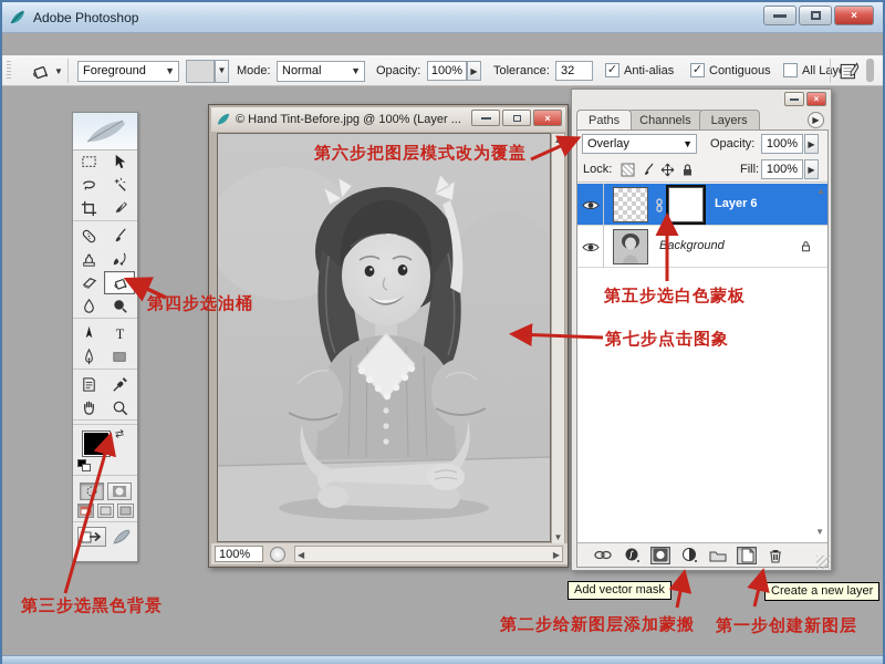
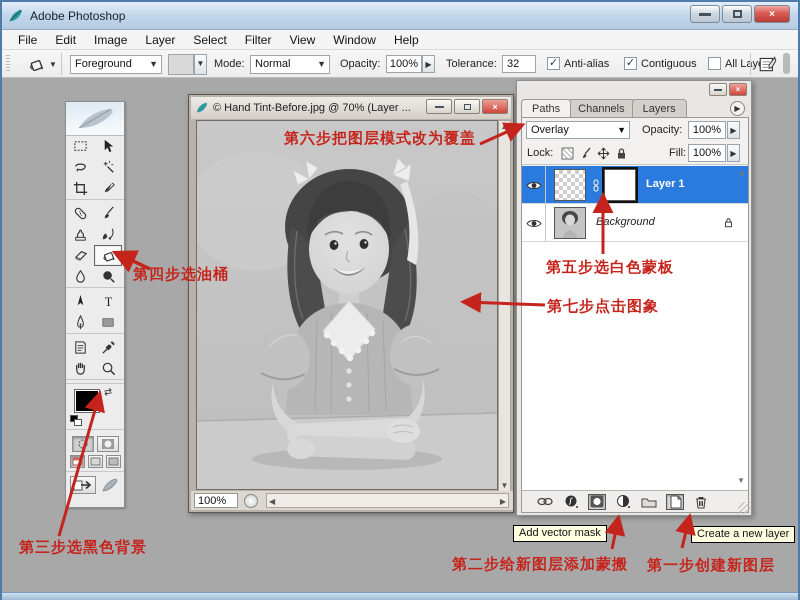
  Adobe Photoshop
  ×
+ File
+ Edit
+ Image
+ Layer
+ Select
+ Filter
+ View
+ Window
+ Help
  ▼
  Foreground
  ▼
  ▼
  Mode:
  Normal
  ▼
  Opacity:
  100%
  ▶
  Tolerance:
  32
  ✓
  Anti-alias
  ✓
  Contiguous
  T
- © Hand Tint-Before.jpg @ 100% (Layer ...
+ © Hand Tint-Before.jpg @ 70% (Layer ...
  ×
  ▲
  ▼
  100%
  ◀
  ▶
  ×
  Paths
  Channels
  Layers
  ▶
  Overlay
  ▼
  Opacity:
  100%
  ▶
  Lock:
  Fill:
  100%
  ▶
- Layer 6
+ Layer 1
  ▲
  Background
  ▼
  第六步把图层模式改为覆盖
  第四步选油桶
  第五步选白色蒙板
  第七步点击图象
  第三步选黑色背景
  第二步给新图层添加蒙搬
  第一步创建新图层
  Add vector mask
  Create a new layer
